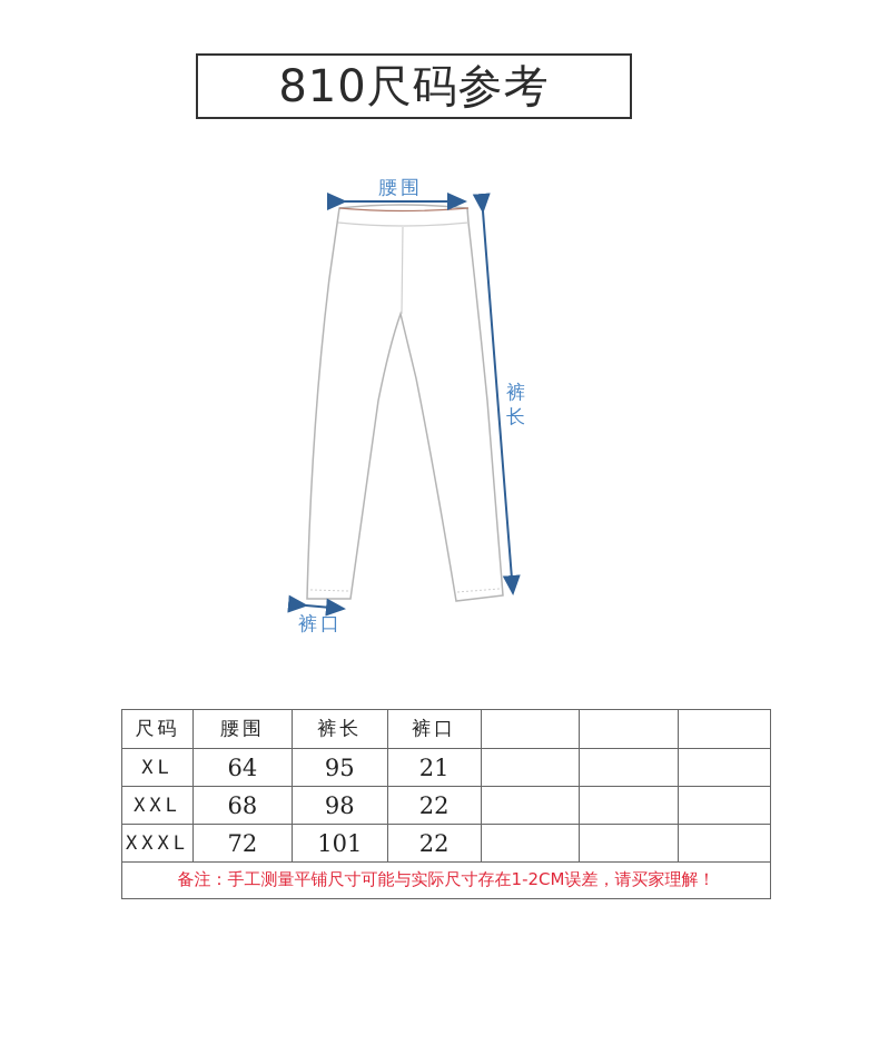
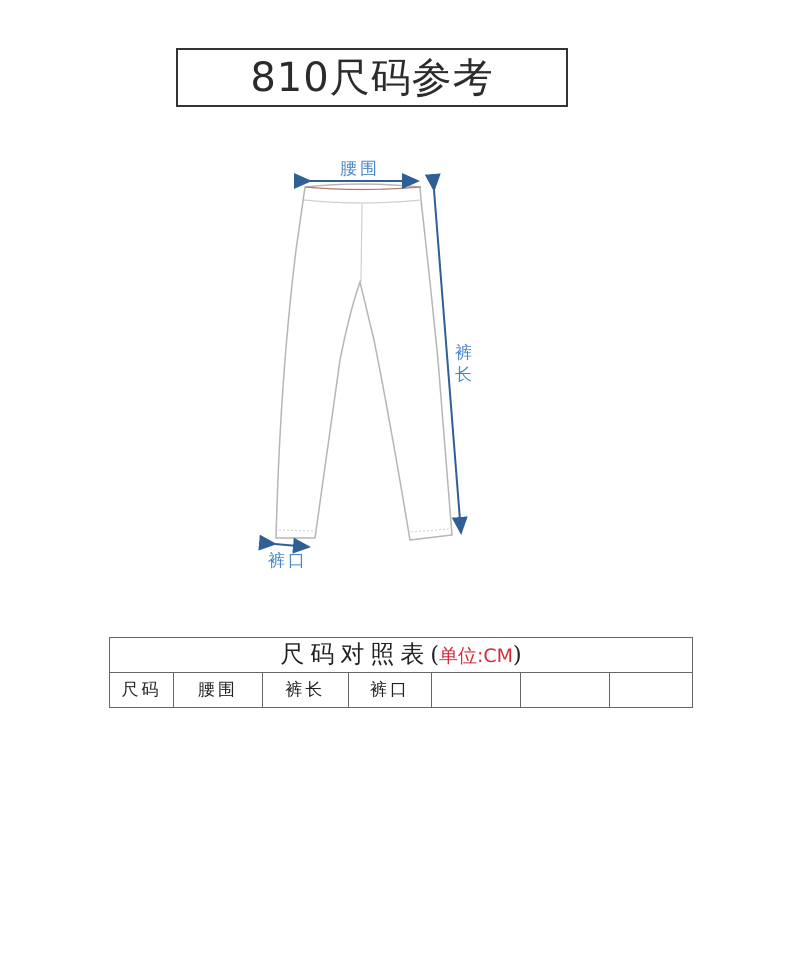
  810尺码参考
  腰围
  裤
  长
  裤口
+ 尺码对照表(单位:CM)
  尺码	腰围	裤长	裤口
- XL	64	95	21
- XXL	68	98	22
- XXXL	72	101	22
- 备注：手工测量平铺尺寸可能与实际尺寸存在1-2CM误差，请买家理解！
